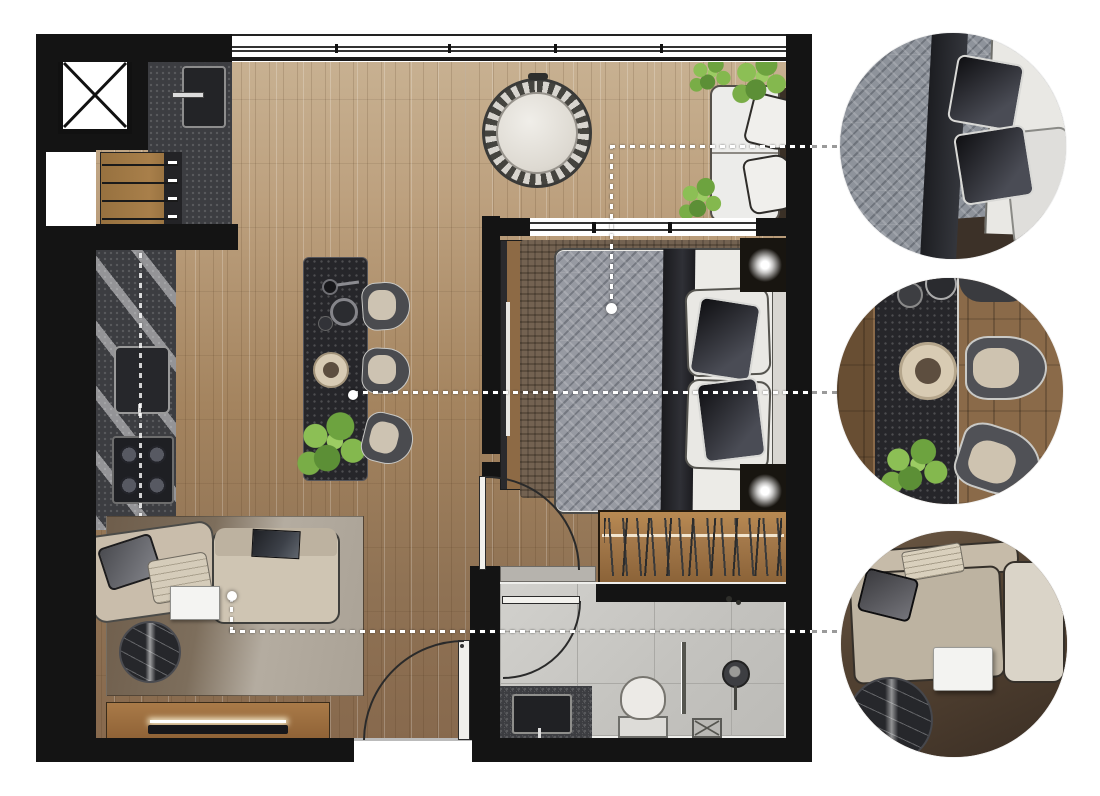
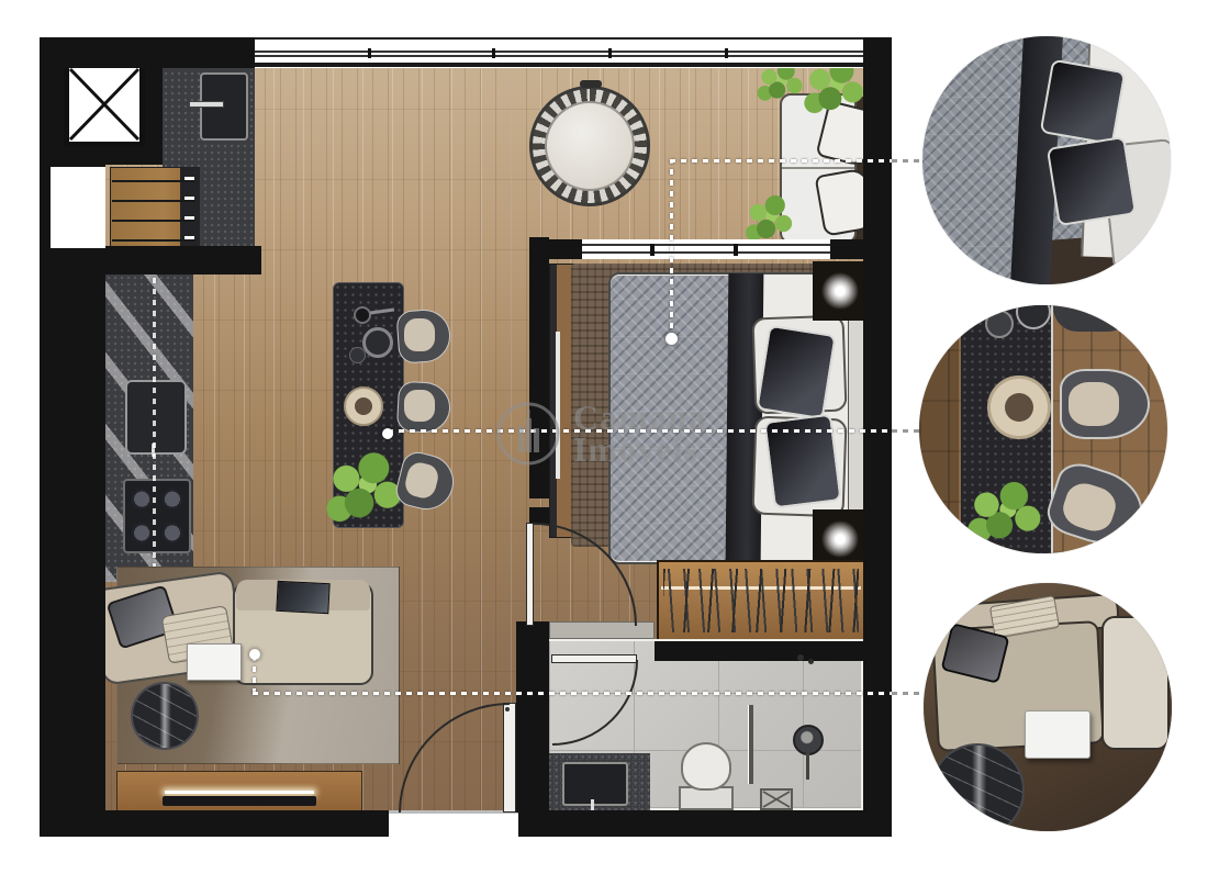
+ Camana
+ Imóveis
